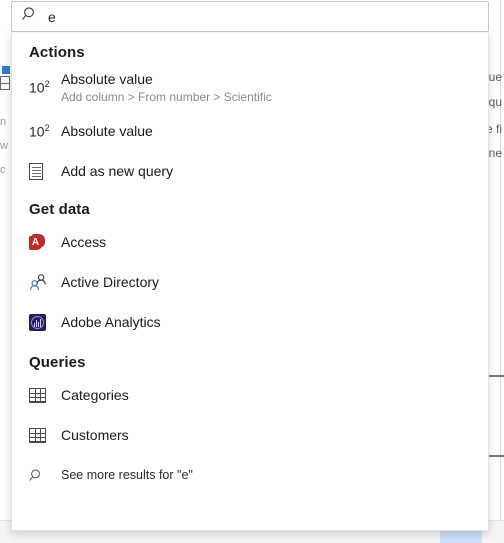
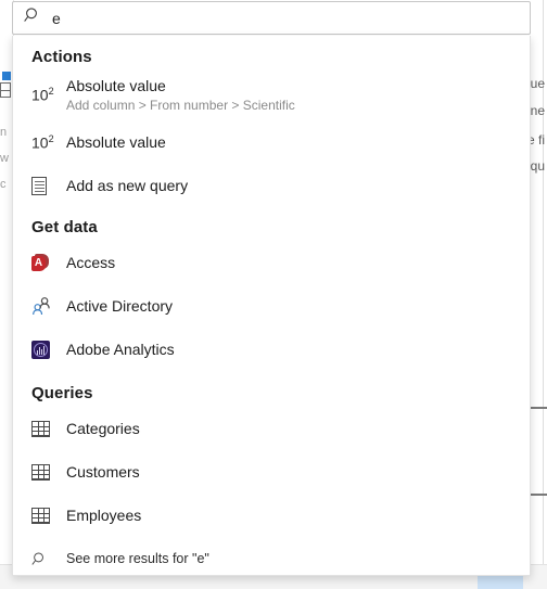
  n
  w
  c
  ue
- qu
+ ne
  e fi
- ne
+ qu
  e
  Actions
  102
  Absolute value
  Add column > From number > Scientific
  102
  Absolute value
  Add as new query
  Get data
  A
  Access
  Active Directory
  Adobe Analytics
  Queries
  Categories
  Customers
+ Employees
  See more results for "e"
